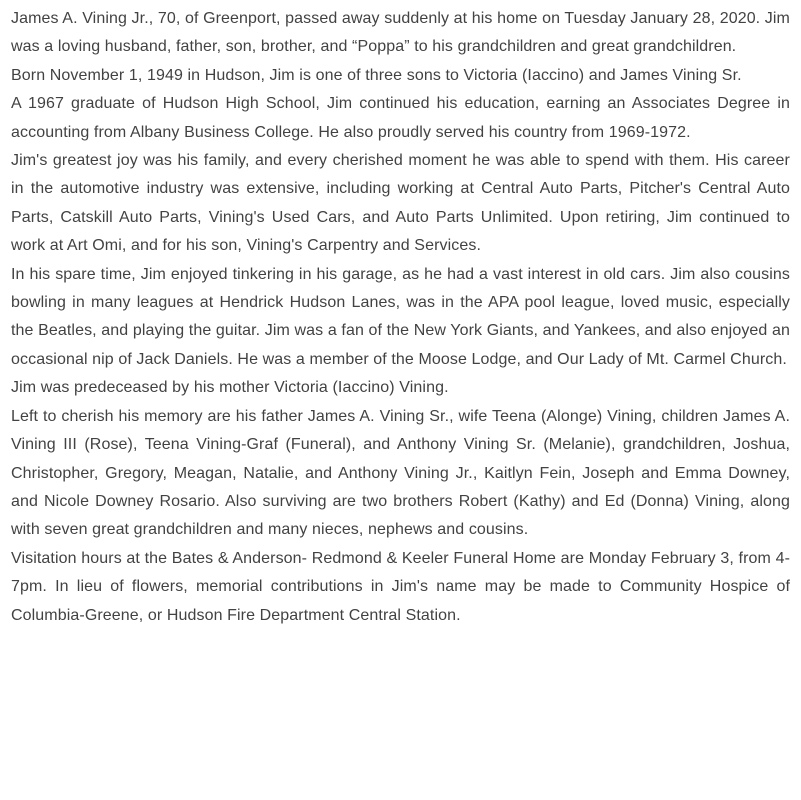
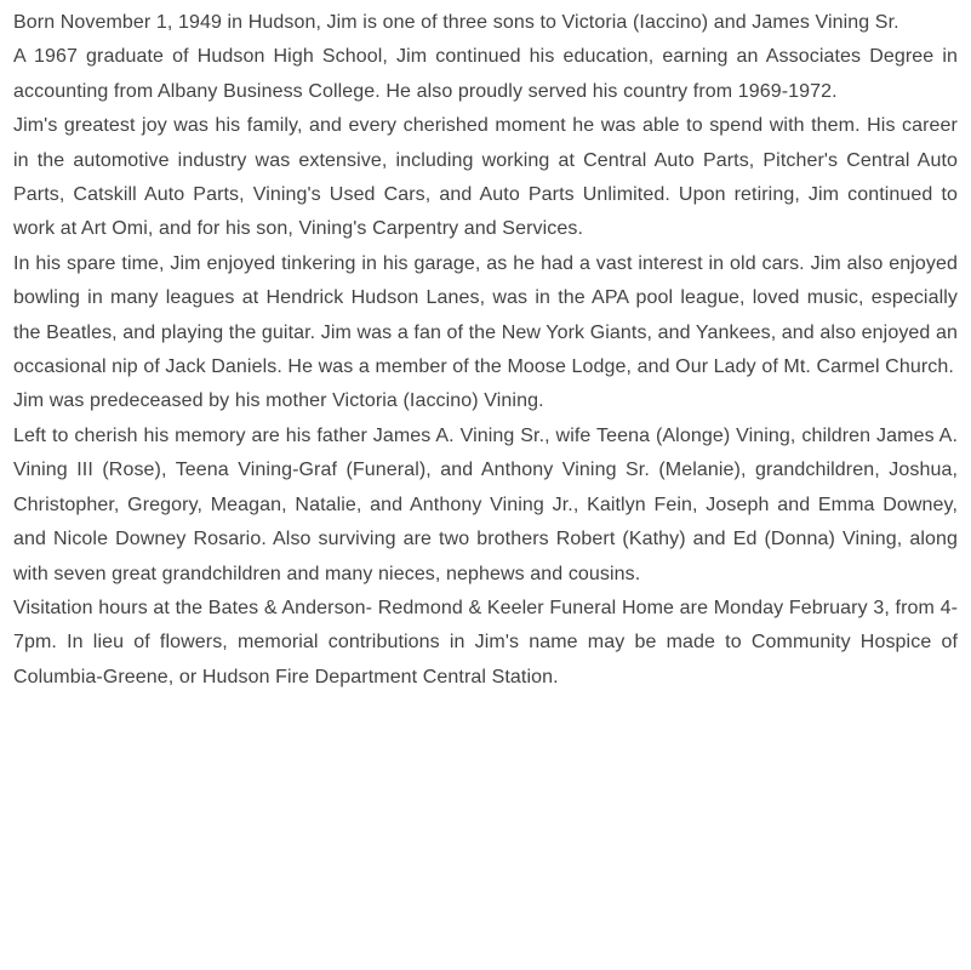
- James A. Vining Jr., 70, of Greenport, passed away suddenly at his home on Tuesday January 28, 2020. Jim was a loving husband, father, son, brother, and “Poppa” to his grandchildren and great grandchildren.
  Born November 1, 1949 in Hudson, Jim is one of three sons to Victoria (Iaccino) and James Vining Sr.
  A 1967 graduate of Hudson High School, Jim continued his education, earning an Associates Degree in accounting from Albany Business College. He also proudly served his country from 1969-1972.
  Jim's greatest joy was his family, and every cherished moment he was able to spend with them. His career in the automotive industry was extensive, including working at Central Auto Parts, Pitcher's Central Auto Parts, Catskill Auto Parts, Vining's Used Cars, and Auto Parts Unlimited. Upon retiring, Jim continued to work at Art Omi, and for his son, Vining's Carpentry and Services.
- In his spare time, Jim enjoyed tinkering in his garage, as he had a vast interest in old cars. Jim also cousins bowling in many leagues at Hendrick Hudson Lanes, was in the APA pool league, loved music, especially the Beatles, and playing the guitar. Jim was a fan of the New York Giants, and Yankees, and also enjoyed an occasional nip of Jack Daniels. He was a member of the Moose Lodge, and Our Lady of Mt. Carmel Church.
+ In his spare time, Jim enjoyed tinkering in his garage, as he had a vast interest in old cars. Jim also enjoyed bowling in many leagues at Hendrick Hudson Lanes, was in the APA pool league, loved music, especially the Beatles, and playing the guitar. Jim was a fan of the New York Giants, and Yankees, and also enjoyed an occasional nip of Jack Daniels. He was a member of the Moose Lodge, and Our Lady of Mt. Carmel Church.
  Jim was predeceased by his mother Victoria (Iaccino) Vining.
  Left to cherish his memory are his father James A. Vining Sr., wife Teena (Alonge) Vining, children James A. Vining III (Rose), Teena Vining-Graf (Funeral), and Anthony Vining Sr. (Melanie), grandchildren, Joshua, Christopher, Gregory, Meagan, Natalie, and Anthony Vining Jr., Kaitlyn Fein, Joseph and Emma Downey, and Nicole Downey Rosario. Also surviving are two brothers Robert (Kathy) and Ed (Donna) Vining, along with seven great grandchildren and many nieces, nephews and cousins.
  Visitation hours at the Bates & Anderson- Redmond & Keeler Funeral Home are Monday February 3, from 4-7pm. In lieu of flowers, memorial contributions in Jim's name may be made to Community Hospice of Columbia-Greene, or Hudson Fire Department Central Station.
